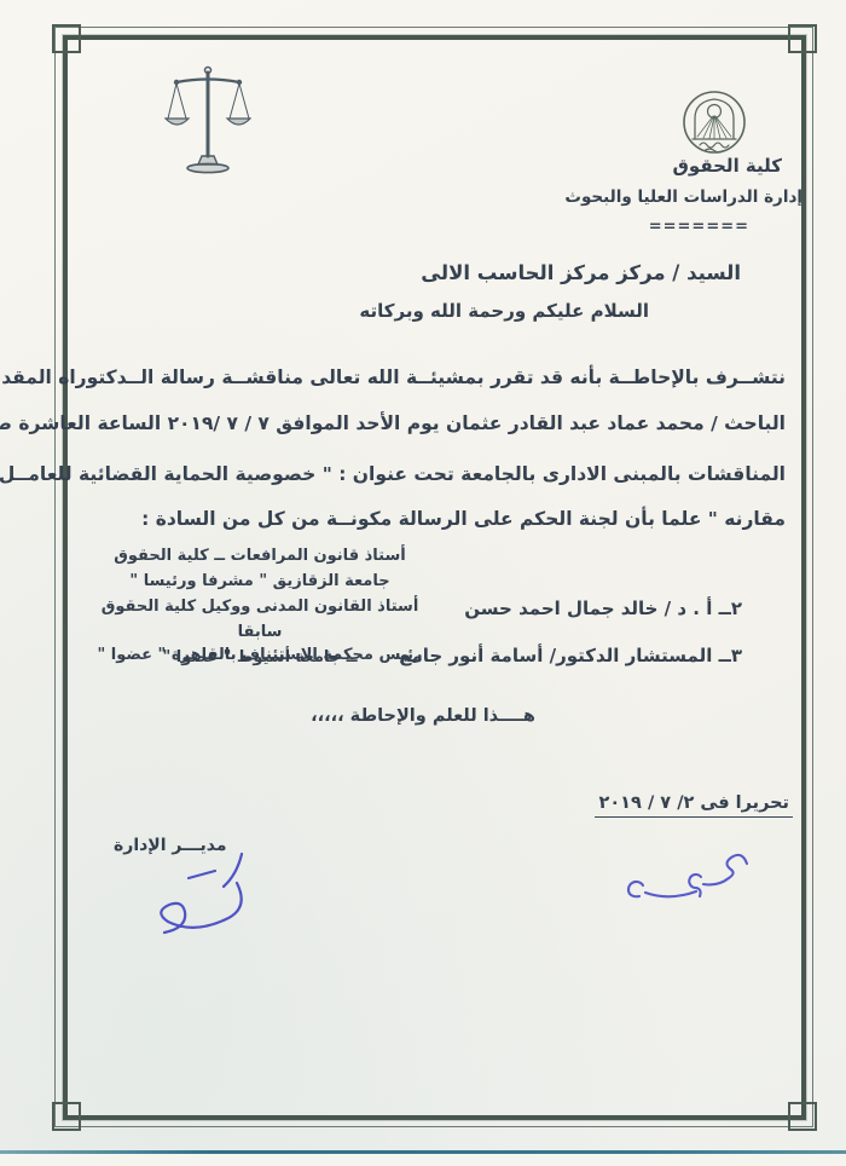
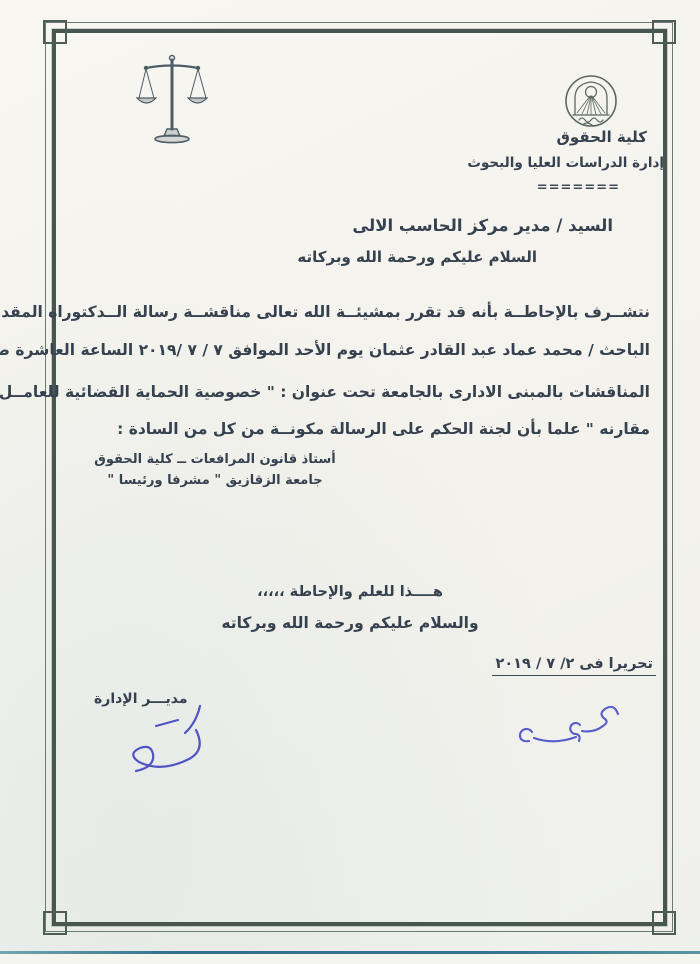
  كلية الحقوق
  إدارة الدراسات العليا والبحوث
  =======
- السيد / مركز مركز الحاسب الالى
+ السيد / مدير مركز الحاسب الالى
  السلام عليكم ورحمة الله وبركاته
  نتشــرف بالإحاطــة بأنه قد تقرر بمشيئــة الله تعالى مناقشــة رسالة الــدكتوراه المقد
  الباحث / محمد عماد عبد القادر عثمان يوم الأحد الموافق ٧ / ٧ /٢٠١٩ الساعة العاشرة ص
  المناقشات بالمبنى الادارى بالجامعة تحت عنوان : " خصوصية الحماية القضائية للعامــل
  مقارنه " علما بأن لجنة الحكم على الرسالة مكونــة من كل من السادة :
  أستاذ قانون المرافعات ــ كلية الحقوق
  جامعة الزقازيق " مشرفا ورئيسا "
- ٢ــ أ . د / خالد جمال احمد حسن
- أستاذ القانون المدنى ووكيل كلية الحقوق سابقا
- ــ جامعة أسيوط " عضوا "
- ٣ــ المستشار الدكتور/ أسامة أنور جامع
- رئيس محكمة الاستئناف بالقاهرة " عضوا "
  هــــذا للعلم والإحاطة ،،،،،
+ والسلام عليكم ورحمة الله وبركاته
  تحريرا فى ٢/ ٧ / ٢٠١٩
  مديـــر الإدارة
